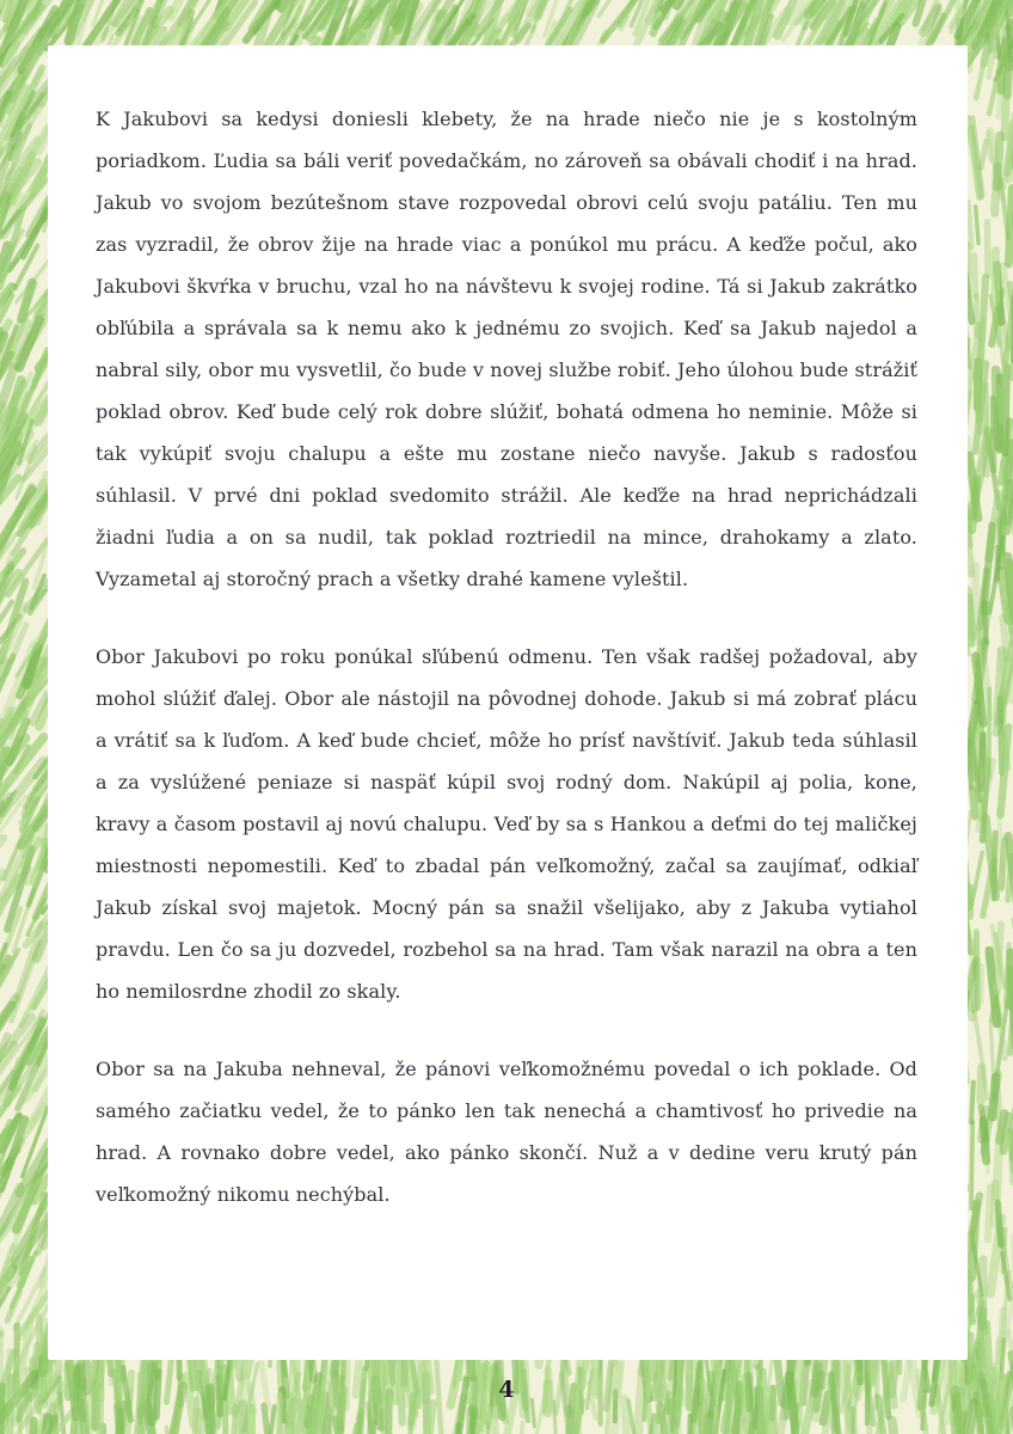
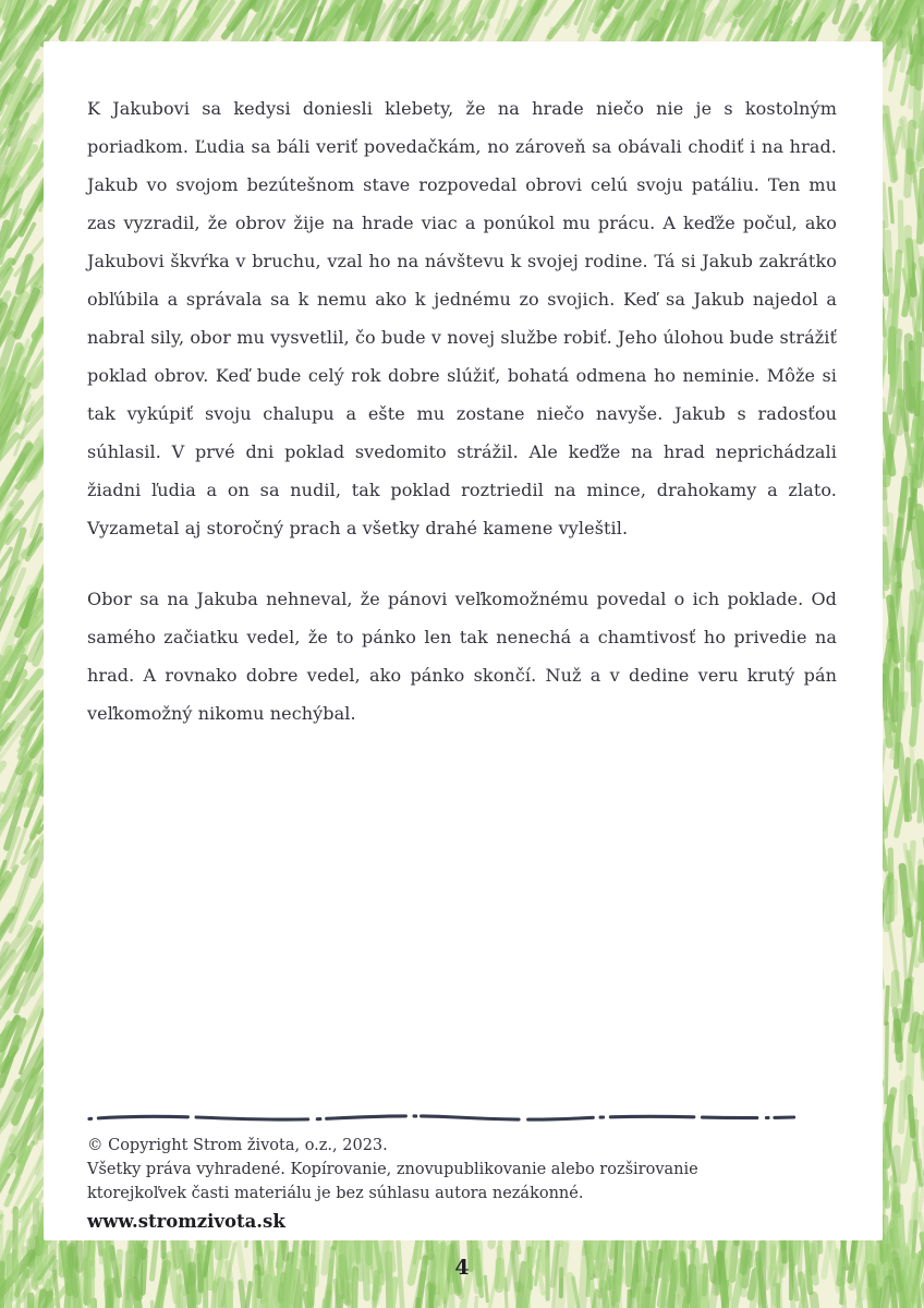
  K Jakubovi sa kedysi doniesli klebety, že na hrade niečo nie je s kostolným poriadkom. Ľudia sa báli veriť povedačkám, no zároveň sa obávali chodiť i na hrad. Jakub vo svojom bezútešnom stave rozpovedal obrovi celú svoju patáliu. Ten mu zas vyzradil, že obrov žije na hrade viac a ponúkol mu prácu. A keďže počul, ako Jakubovi škvŕka v bruchu, vzal ho na návštevu k svojej rodine. Tá si Jakub zakrátko obľúbila a správala sa k nemu ako k jednému zo svojich. Keď sa Jakub najedol a nabral sily, obor mu vysvetlil, čo bude v novej službe robiť. Jeho úlohou bude strážiť poklad obrov. Keď bude celý rok dobre slúžiť, bohatá odmena ho neminie. Môže si tak vykúpiť svoju chalupu a ešte mu zostane niečo navyše. Jakub s radosťou súhlasil. V prvé dni poklad svedomito strážil. Ale keďže na hrad neprichádzali žiadni ľudia a on sa nudil, tak poklad roztriedil na mince, drahokamy a zlato. Vyzametal aj storočný prach a všetky drahé kamene vyleštil.
- Obor Jakubovi po roku ponúkal sľúbenú odmenu. Ten však radšej požadoval, aby mohol slúžiť ďalej. Obor ale nástojil na pôvodnej dohode. Jakub si má zobrať plácu a vrátiť sa k ľuďom. A keď bude chcieť, môže ho prísť navštíviť. Jakub teda súhlasil a za vyslúžené peniaze si naspäť kúpil svoj rodný dom. Nakúpil aj polia, kone, kravy a časom postavil aj novú chalupu. Veď by sa s Hankou a deťmi do tej maličkej miestnosti nepomestili. Keď to zbadal pán veľkomožný, začal sa zaujímať, odkiaľ Jakub získal svoj majetok. Mocný pán sa snažil všelijako, aby z Jakuba vytiahol pravdu. Len čo sa ju dozvedel, rozbehol sa na hrad. Tam však narazil na obra a ten ho nemilosrdne zhodil zo skaly.
  Obor sa na Jakuba nehneval, že pánovi veľkomožnému povedal o ich poklade. Od samého začiatku vedel, že to pánko len tak nenechá a chamtivosť ho privedie na hrad. A rovnako dobre vedel, ako pánko skončí. Nuž a v dedine veru krutý pán veľkomožný nikomu nechýbal.
+ © Copyright Strom života, o.z., 2023.
+ Všetky práva vyhradené. Kopírovanie, znovupublikovanie alebo rozširovanie
+ ktorejkoľvek časti materiálu je bez súhlasu autora nezákonné.
+ www.stromzivota.sk
  4
